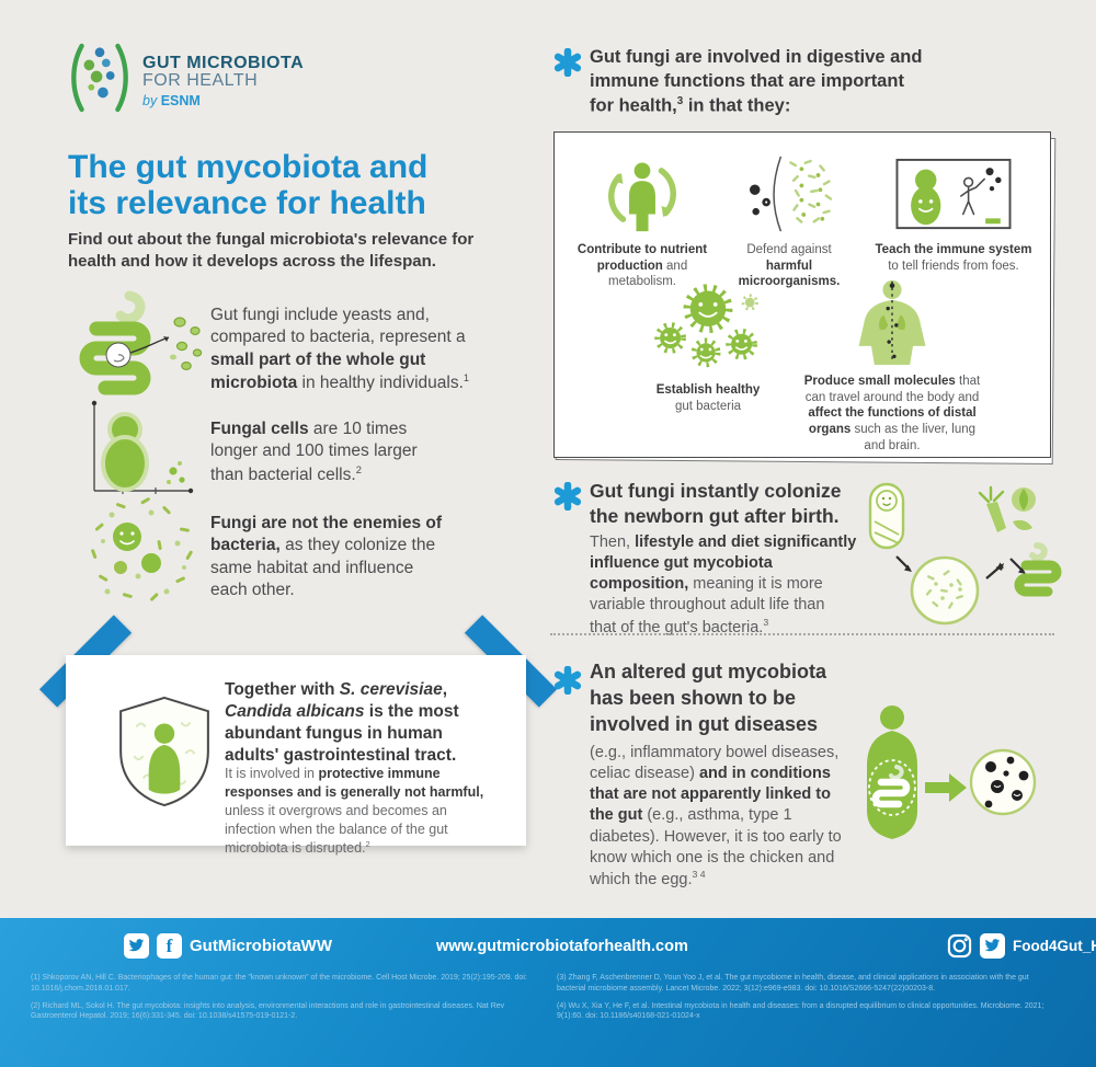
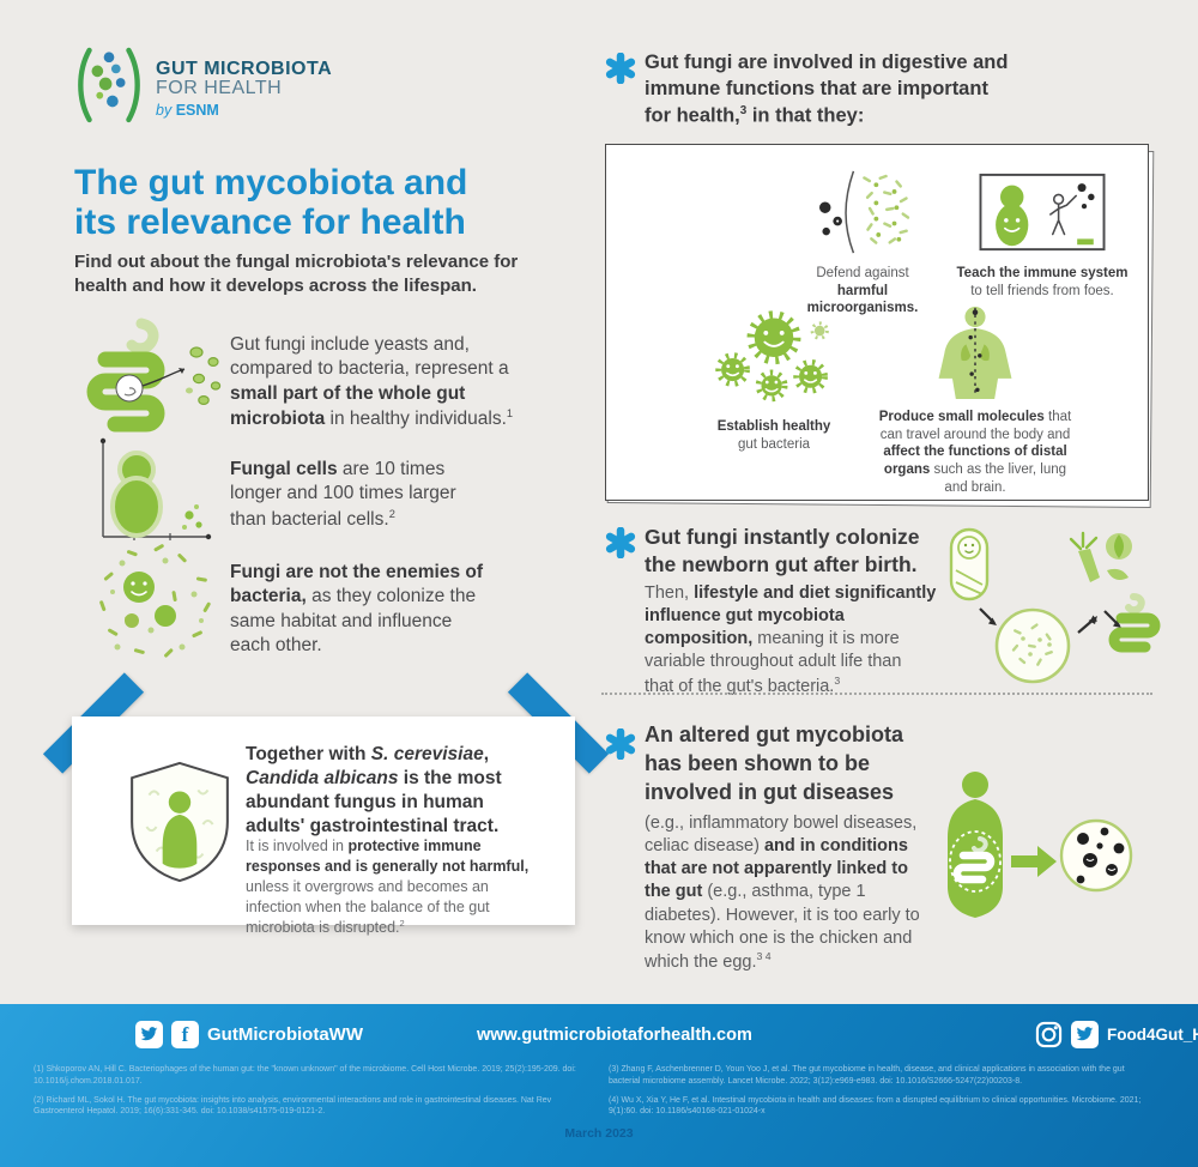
  GUT MICROBIOTA
  FOR HEALTH
  by ESNM
  The gut mycobiota and
  its relevance for health
  Find out about the fungal microbiota's relevance for
  health and how it develops across the lifespan.
  Gut fungi include yeasts and,
  compared to bacteria, represent a
  small part of the whole gut
  microbiota in healthy individuals.1
  Fungal cells are 10 times
  longer and 100 times larger
  than bacterial cells.2
  Fungi are not the enemies of
  bacteria, as they colonize the
  same habitat and influence
  each other.
  Together with S. cerevisiae,
  Candida albicans is the most
  abundant fungus in human
  adults' gastrointestinal tract.
  It is involved in protective immune
  responses and is generally not harmful,
  unless it overgrows and becomes an
  infection when the balance of the gut
  microbiota is disrupted.2
  Gut fungi are involved in digestive and
  immune functions that are important
  for health,3 in that they:
- Contribute to nutrient
- production and
- metabolism.
  Defend against
  harmful
  microorganisms.
  Teach the immune system
  to tell friends from foes.
  Establish healthy
  gut bacteria
  Produce small molecules that
  can travel around the body and
  affect the functions of distal
  organs such as the liver, lung
  and brain.
  Gut fungi instantly colonize
  the newborn gut after birth.
  Then, lifestyle and diet significantly
  influence gut mycobiota
  composition, meaning it is more
  variable throughout adult life than
  that of the gut's bacteria.3
  An altered gut mycobiota
  has been shown to be
  involved in gut diseases
  (e.g., inflammatory bowel diseases,
  celiac disease) and in conditions
  that are not apparently linked to
  the gut (e.g., asthma, type 1
  diabetes). However, it is too early to
  know which one is the chicken and
  which the egg.3 4
  f
  GutMicrobiotaWW
  www.gutmicrobiotaforhealth.com
+ March 2023
